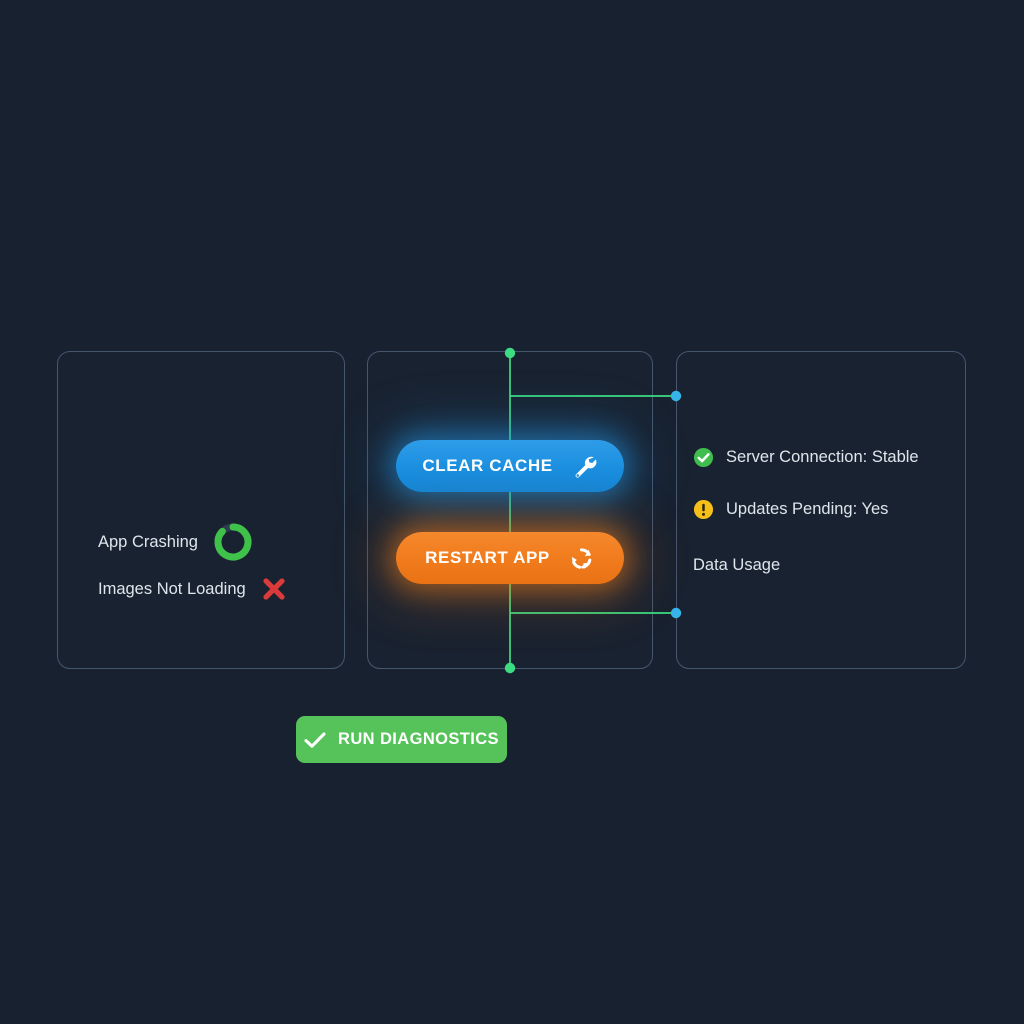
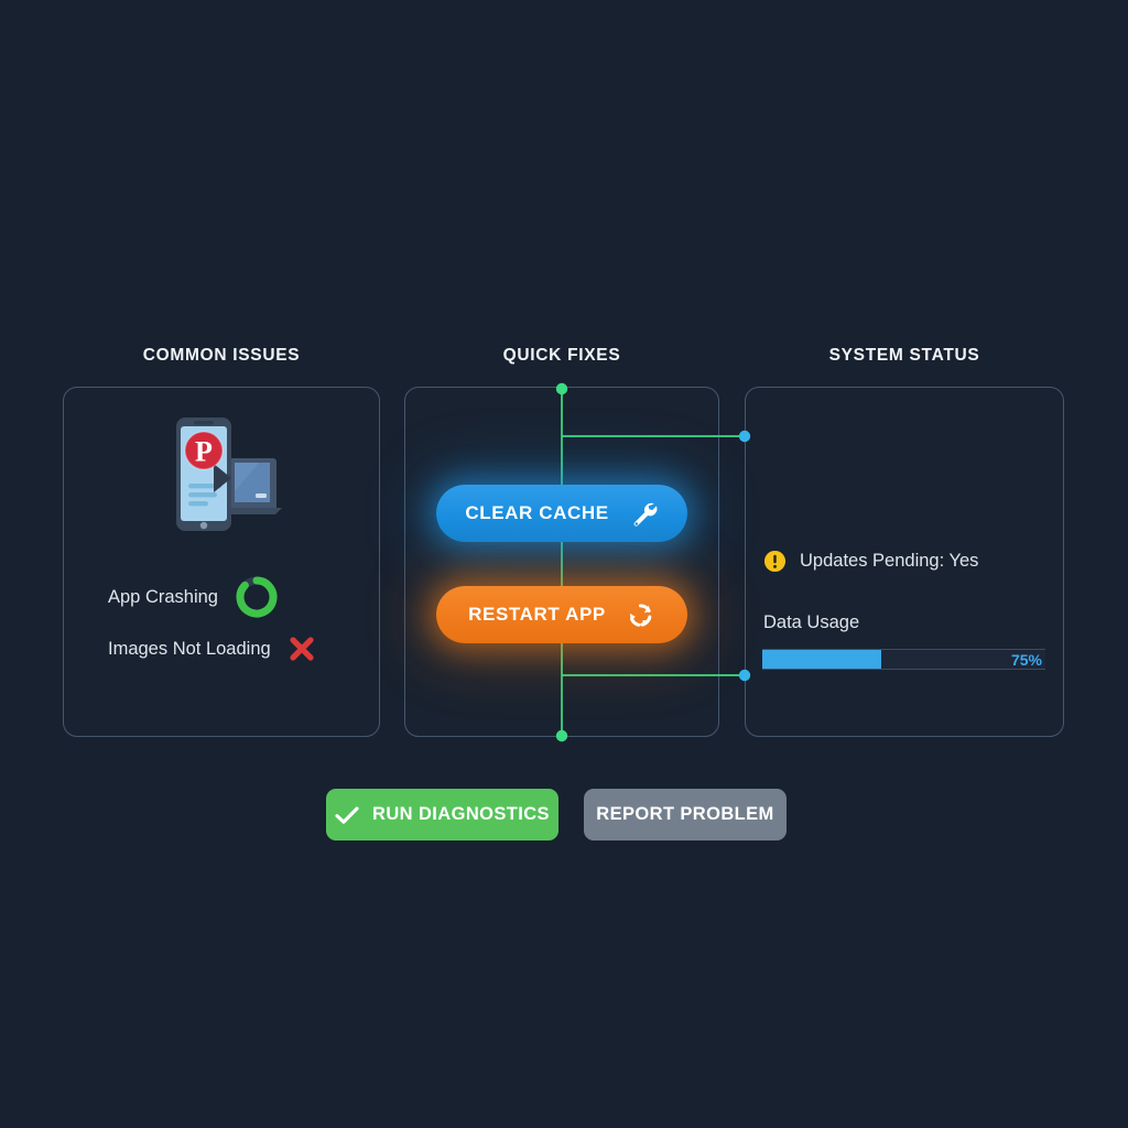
+ COMMON ISSUES
+ QUICK FIXES
+ SYSTEM STATUS
+ P
  App Crashing
  Images Not Loading
  CLEAR CACHE
  RESTART APP
- Server Connection: Stable
  Updates Pending: Yes
  Data Usage
+ 75%
  RUN DIAGNOSTICS
+ REPORT PROBLEM
